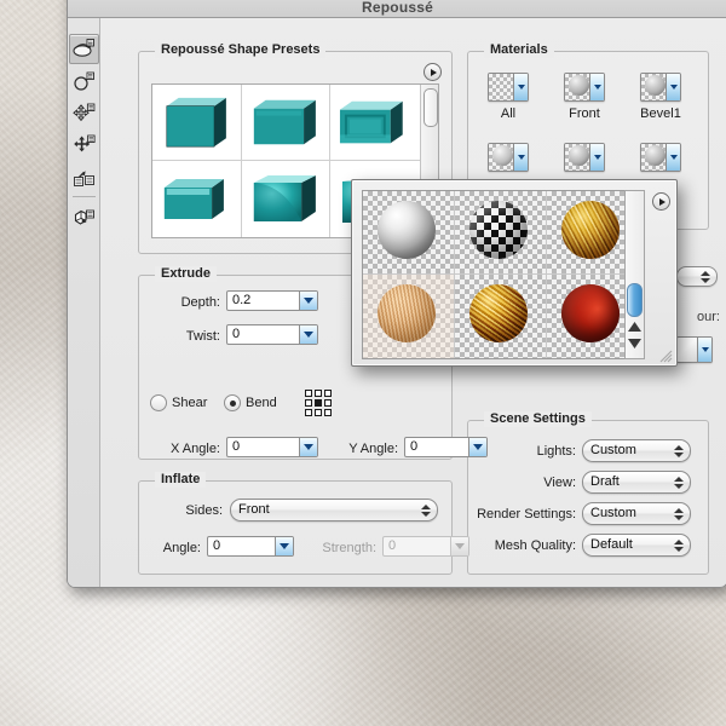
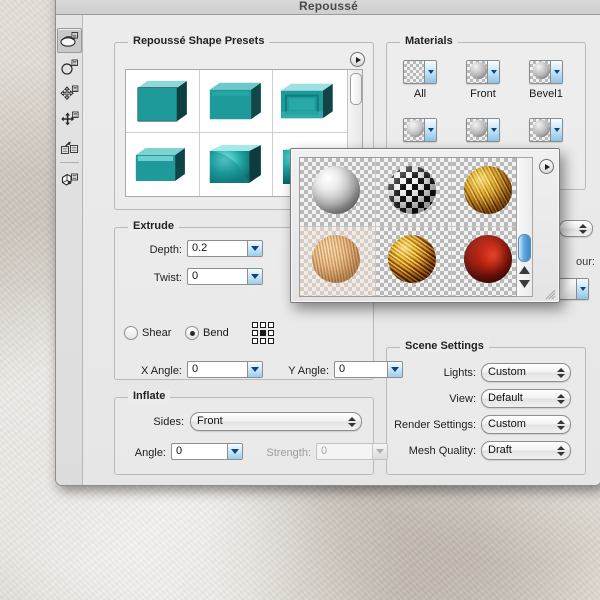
  Repoussé
  Repoussé Shape Presets
  Materials
  All
  Front
  Bevel1
  our:
  Extrude
  Depth:
  0.2
  Twist:
  0
  Shear
  Bend
  X Angle:
  0
  Y Angle:
  0
  Inflate
  Sides:
  Front
  Angle:
  0
  Strength:
  0
  Scene Settings
  Lights:
  Custom
  View:
- Draft
+ Default
  Render Settings:
  Custom
  Mesh Quality:
- Default
+ Draft
